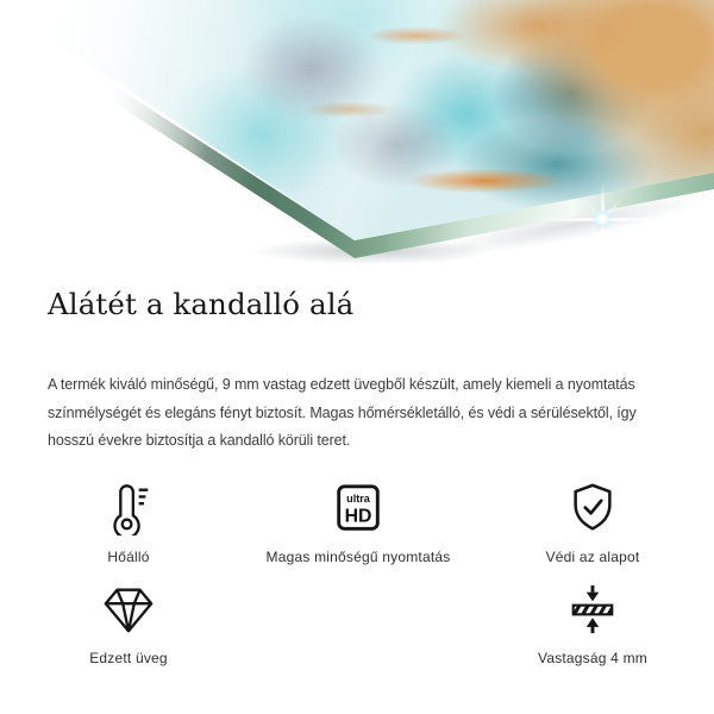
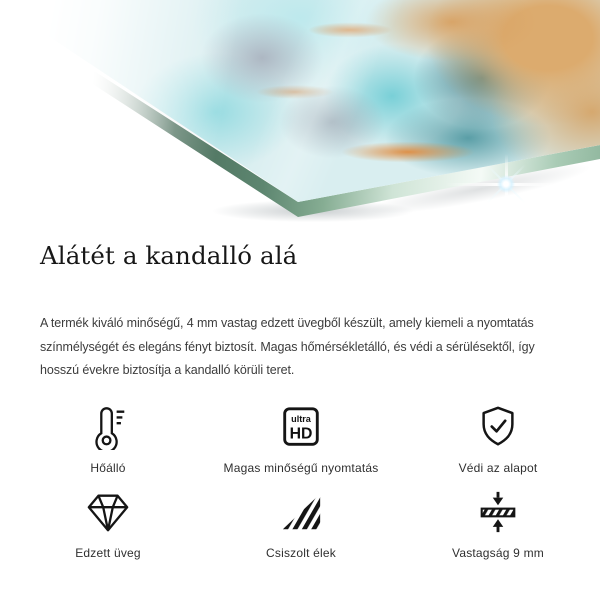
  Alátét a kandalló alá
- A termék kiváló minőségű, 9 mm vastag edzett üvegből készült, amely kiemeli a nyomtatás színmélységét és elegáns fényt biztosít. Magas hőmérsékletálló, és védi a sérülésektől, így hosszú évekre biztosítja a kandalló körüli teret.
+ A termék kiváló minőségű, 4 mm vastag edzett üvegből készült, amely kiemeli a nyomtatás színmélységét és elegáns fényt biztosít. Magas hőmérsékletálló, és védi a sérülésektől, így hosszú évekre biztosítja a kandalló körüli teret.
  Hőálló
  ultra
  HD
  Magas minőségű nyomtatás
  Védi az alapot
  Edzett üveg
+ Csiszolt élek
- Vastagság 4 mm
+ Vastagság 9 mm
